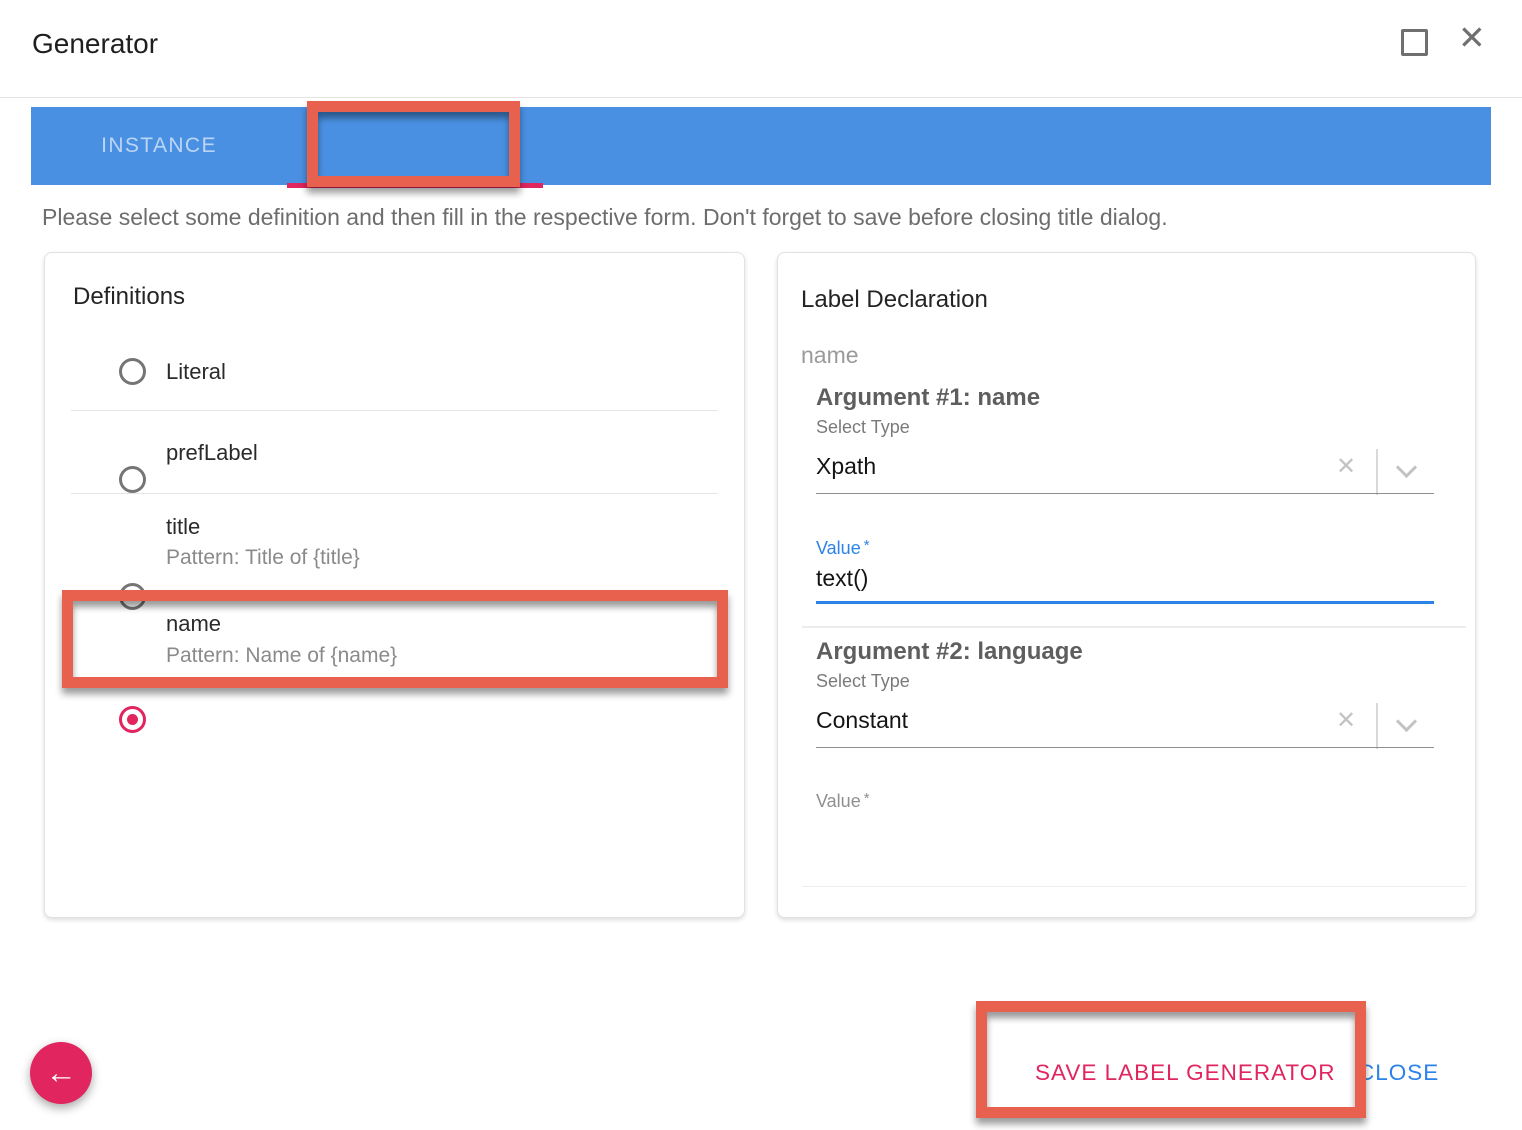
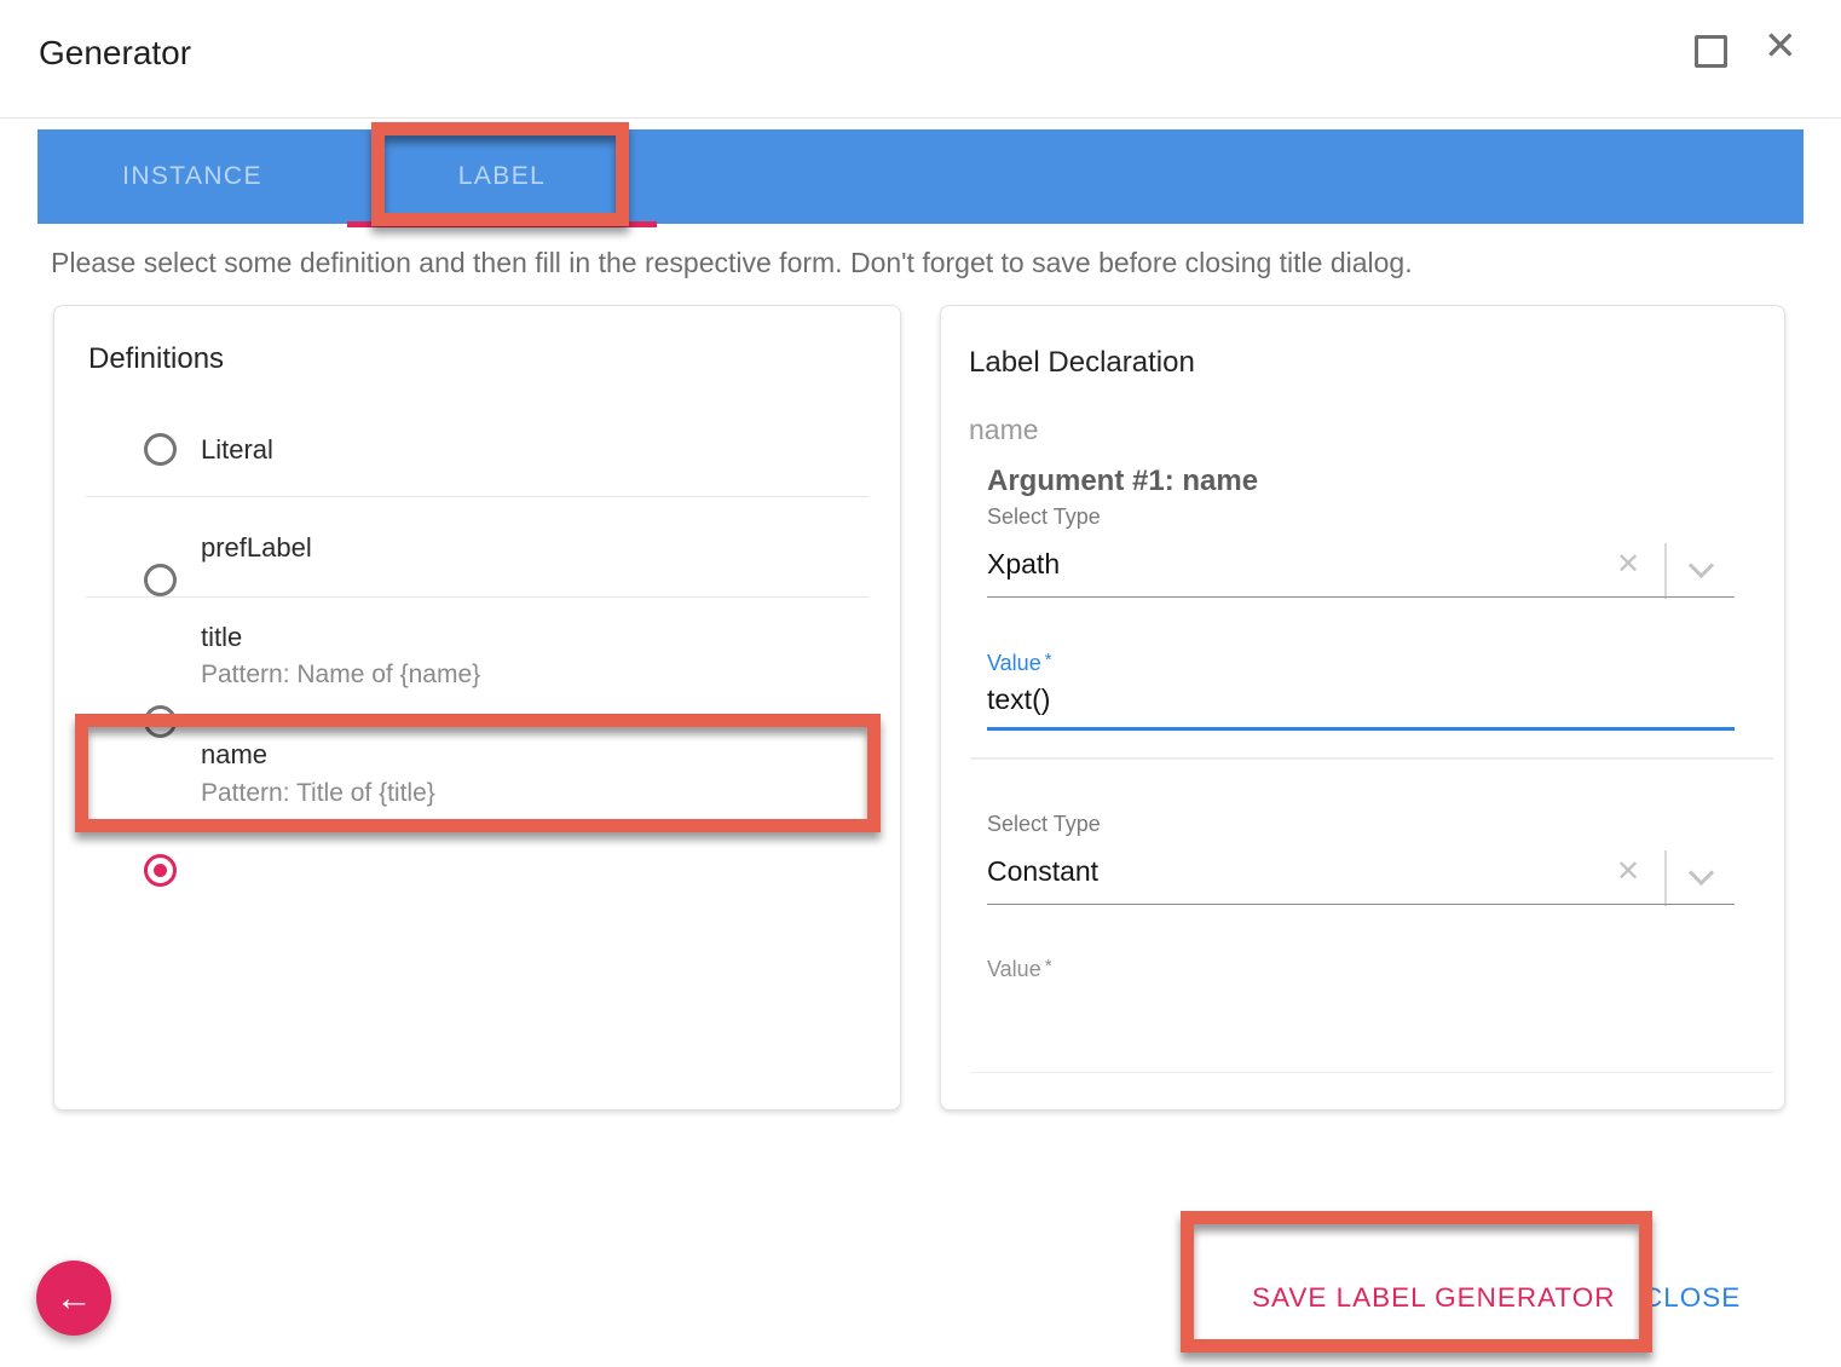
  Generator
  ✕
  INSTANCE
+ LABEL
  Please select some definition and then fill in the respective form. Don't forget to save before closing title dialog.
  Definitions
  Literal
  prefLabel
  title
- Pattern: Title of {title}
+ Pattern: Name of {name}
  name
- Pattern: Name of {name}
+ Pattern: Title of {title}
  Label Declaration
  name
  Argument #1: name
  Select Type
  Xpath
  ✕
  Value *
  text()
- Argument #2: language
  Select Type
  Constant
  ✕
  Value *
  ←
  SAVE LABEL GENERATOR
  CLOSE
